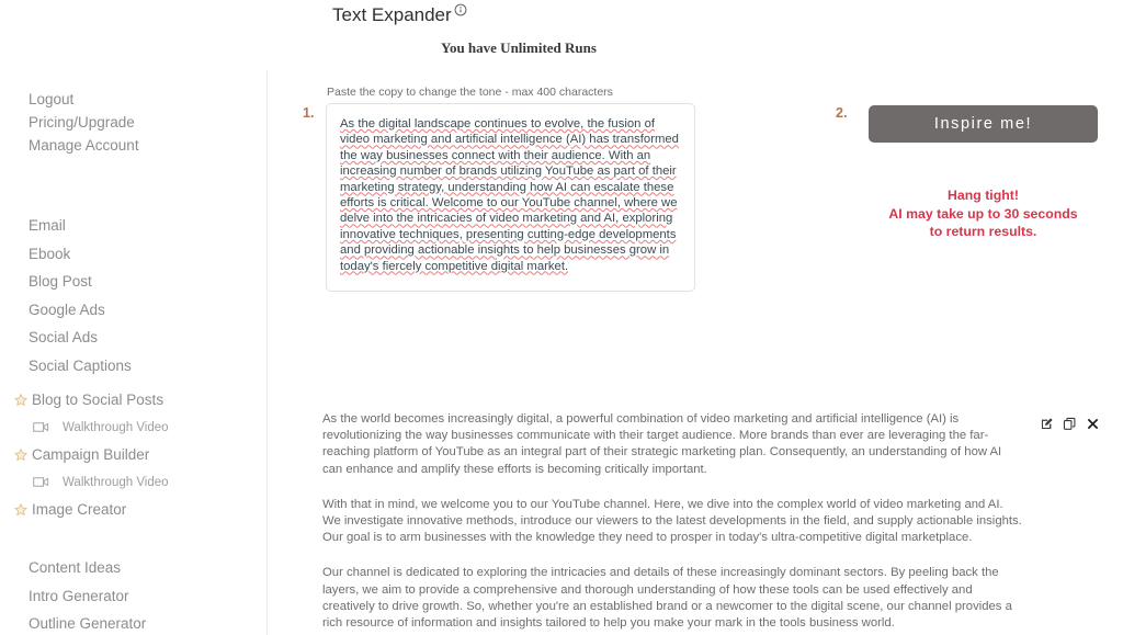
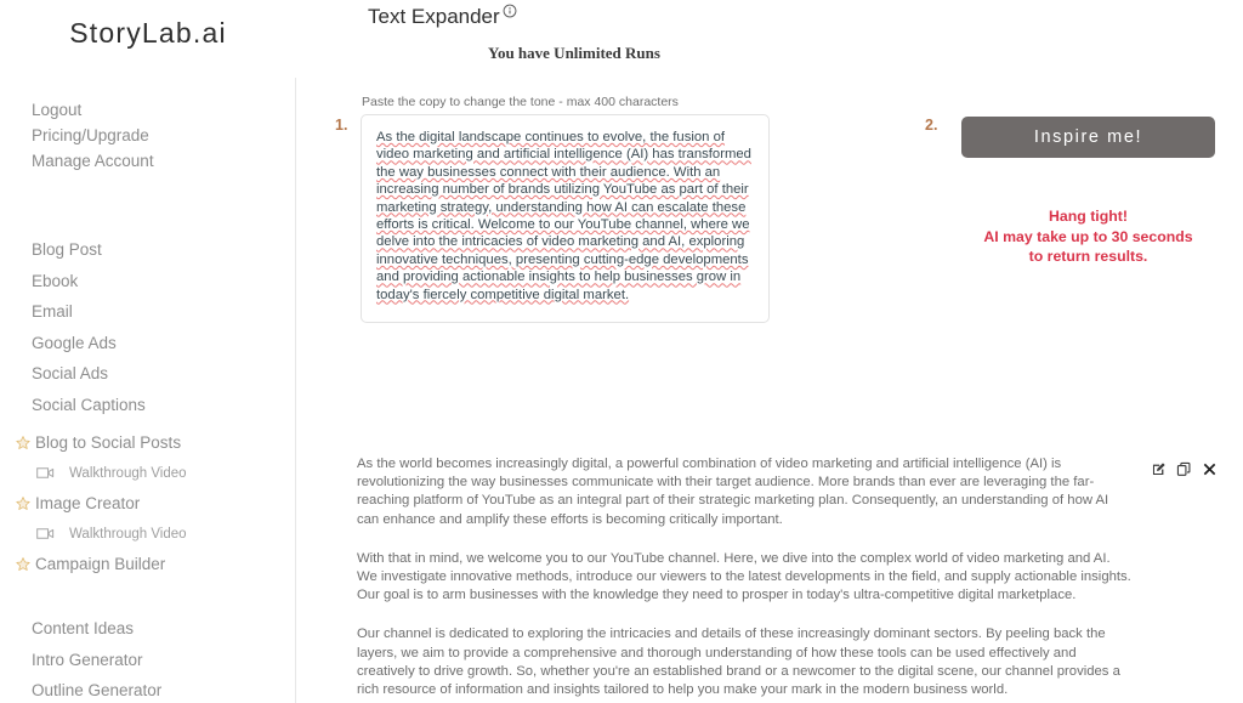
+ StoryLab.ai
  Logout
  Pricing/Upgrade
  Manage Account
- Email
+ Blog Post
  Ebook
- Blog Post
+ Email
  Google Ads
  Social Ads
  Social Captions
  Blog to Social Posts
  Walkthrough Video
- Campaign Builder
+ Image Creator
  Walkthrough Video
- Image Creator
+ Campaign Builder
  Content Ideas
  Intro Generator
  Outline Generator
  Text Expander
  You have Unlimited Runs
  Paste the copy to change the tone - max 400 characters
  1.
  As the digital landscape continues to evolve, the fusion of video marketing and artificial intelligence (AI) has transformed the way businesses connect with their audience. With an increasing number of brands utilizing YouTube as part of their marketing strategy, understanding how AI can escalate these efforts is critical. Welcome to our YouTube channel, where we delve into the intricacies of video marketing and AI, exploring innovative techniques, presenting cutting-edge developments and providing actionable insights to help businesses grow in today's fiercely competitive digital market.
  2.
  Inspire me!
  Hang tight!
  AI may take up to 30 seconds
  to return results.
  As the world becomes increasingly digital, a powerful combination of video marketing and artificial intelligence (AI) is revolutionizing the way businesses communicate with their target audience. More brands than ever are leveraging the far-reaching platform of YouTube as an integral part of their strategic marketing plan. Consequently, an understanding of how AI can enhance and amplify these efforts is becoming critically important.
  With that in mind, we welcome you to our YouTube channel. Here, we dive into the complex world of video marketing and AI. We investigate innovative methods, introduce our viewers to the latest developments in the field, and supply actionable insights. Our goal is to arm businesses with the knowledge they need to prosper in today's ultra-competitive digital marketplace.
- Our channel is dedicated to exploring the intricacies and details of these increasingly dominant sectors. By peeling back the layers, we aim to provide a comprehensive and thorough understanding of how these tools can be used effectively and creatively to drive growth. So, whether you're an established brand or a newcomer to the digital scene, our channel provides a rich resource of information and insights tailored to help you make your mark in the tools business world.
+ Our channel is dedicated to exploring the intricacies and details of these increasingly dominant sectors. By peeling back the layers, we aim to provide a comprehensive and thorough understanding of how these tools can be used effectively and creatively to drive growth. So, whether you're an established brand or a newcomer to the digital scene, our channel provides a rich resource of information and insights tailored to help you make your mark in the modern business world.
